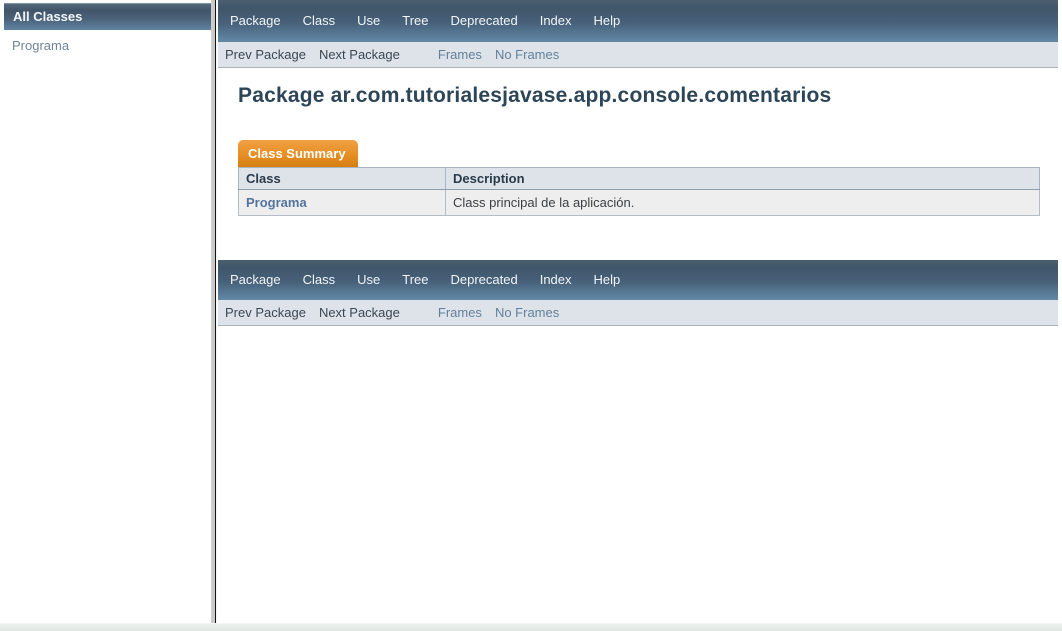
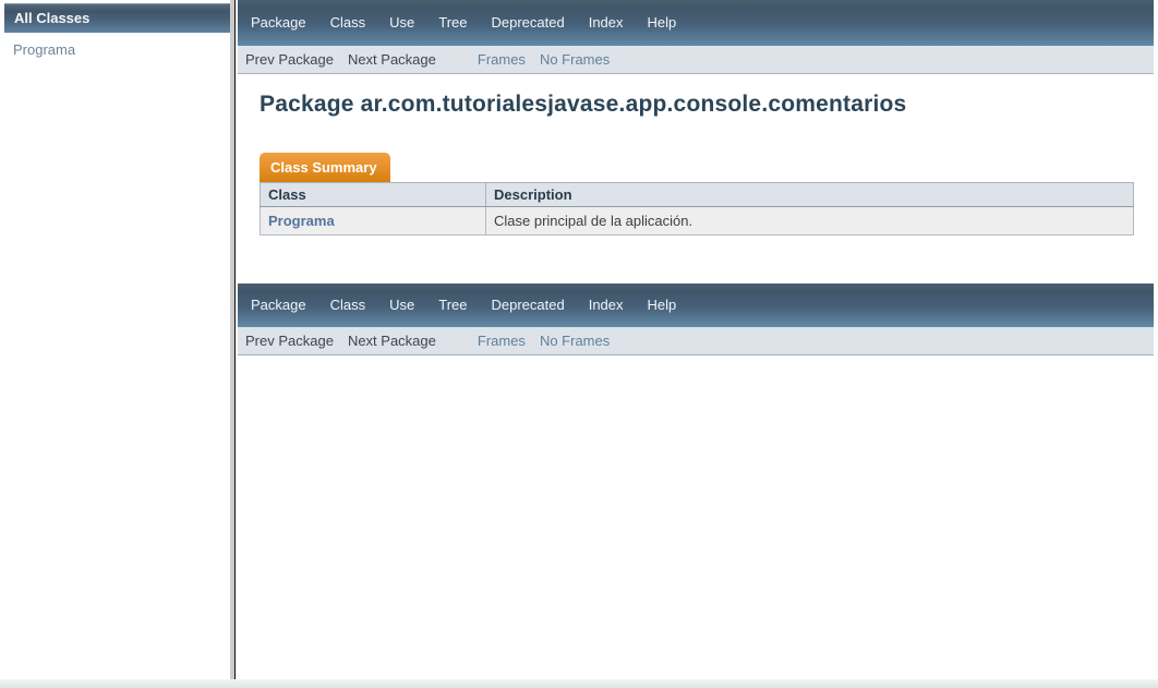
  All Classes
  Programa
  Package
  Class
  Use
  Tree
  Deprecated
  Index
  Help
  Prev Package
  Next Package
  Frames
  No Frames
  Package ar.com.tutorialesjavase.app.console.comentarios
  Class Summary
  Class	Description
- Programa	Class principal de la aplicación.
+ Programa	Clase principal de la aplicación.
  Package
  Class
  Use
  Tree
  Deprecated
  Index
  Help
  Prev Package
  Next Package
  Frames
  No Frames
